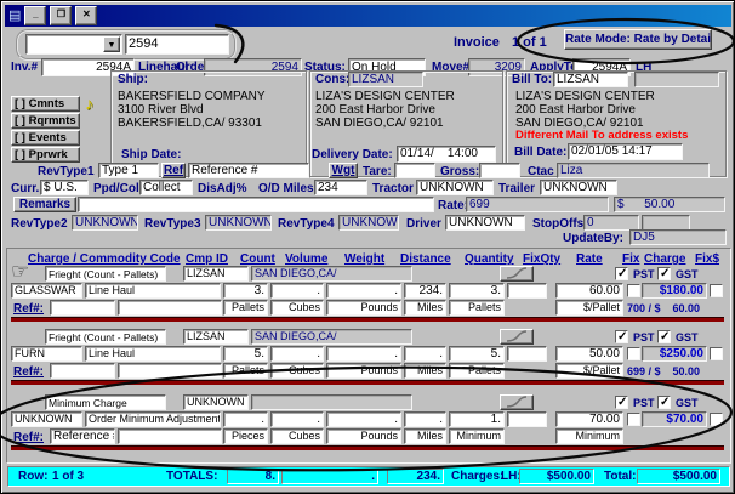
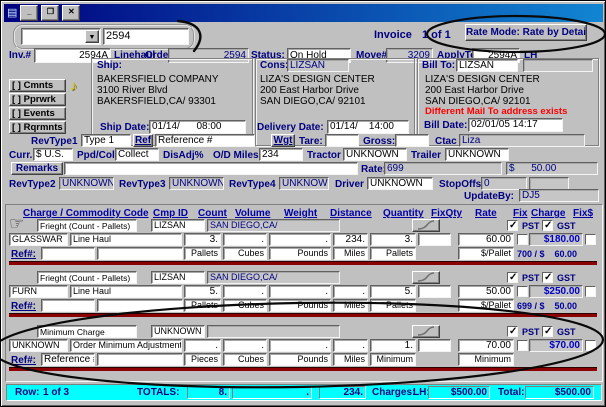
  ▤
  _
  ❐
  ✕
  2594
  Invoice
  1 of 1
  Rate Mode: Rate by Detai
  Inv.#
  2594A
  Linehaul
  2594
  Status:
  On Hold
  Move#
  3209
  ApplyT
  2594A
  LH
  [ ] Cmnts
- [ ] Rqrmnts
+ [ ] Pprwrk
  [ ] Events
- [ ] Pprwrk
+ [ ] Rqrmnts
  ♪
  Ship:
  BAKERSFIELD COMPANY
  3100 River Blvd
  BAKERSFIELD,CA/ 93301
  Ship Date:
+ 01/14/ 08:00
  Cons
  LIZSAN
  LIZA'S DESIGN CENTER
  200 East Harbor Drive
  SAN DIEGO,CA/ 92101
  Delivery Date:
  01/14/ 14:00
  Bill To:
  LIZSAN
  LIZA'S DESIGN CENTER
  200 East Harbor Drive
  SAN DIEGO,CA/ 92101
  Different Mail To address exists
  Bill Date:
  02/01/05 14:17
  RevType1
  Type 1
  Ref
  Reference #
  Wgt
  Tare:
  Gross:
  Ctac
  Liza
  Curr.
  $ U.S.
  Ppd/Col
  Collect
  DisAdj%
  O/D Miles
  234
  Tractor
  UNKNOWN
  Trailer
  UNKNOWN
  Remarks
  Rate
  699
  $ 50.00
  RevType2
  UNKNOWN
  RevType3
  UNKNOWN
  RevType4
  UNKNOW
  Driver
  UNKNOWN
  StopOffs
  0
  UpdateBy:
  DJ5
  Charge / Commodity Code
  Cmp ID
  Count
  Volume
  Weight
  Distance
  Quantity
  FixQty
  Rate
  Fix
  Charge
  Fix$
  ☞
  Frieght (Count - Pallets)
  LIZSAN
  SAN DIEGO,CA/
  PST
  GST
  GLASSWAR
  Line Haul
  3.
  .
  .
  234.
  3.
  60.00
  $180.00
  Ref#:
  Pallets
  Cubes
  Pounds
  Miles
  Pallets
  $/Pallet
  700 / $ 60.00
  Frieght (Count - Pallets)
  LIZSAN
  SAN DIEGO,CA/
  PST
  GST
  FURN
  Line Haul
  5.
  .
  .
  .
  5.
  50.00
  $250.00
  Ref#:
  Palle
  Pounds
  Miles
  Pallets
  $/Pallet
  699 / $ 50.00
  Minimum Charge
  UNKNOWN
  PST
  GST
  UNKNOWN
  Order Minimum Adjustment
  .
  .
  .
  .
  1.
  70.00
  $70.00
  Ref#:
  Reference
  Pieces
  Cubes
  Pounds
  Miles
  Minimum
  Minimum
  Row:
  1 of 3
  TOTALS:
  8.
  .
  234.
  Charges:
  $500.00
  Total:
  $500.00
